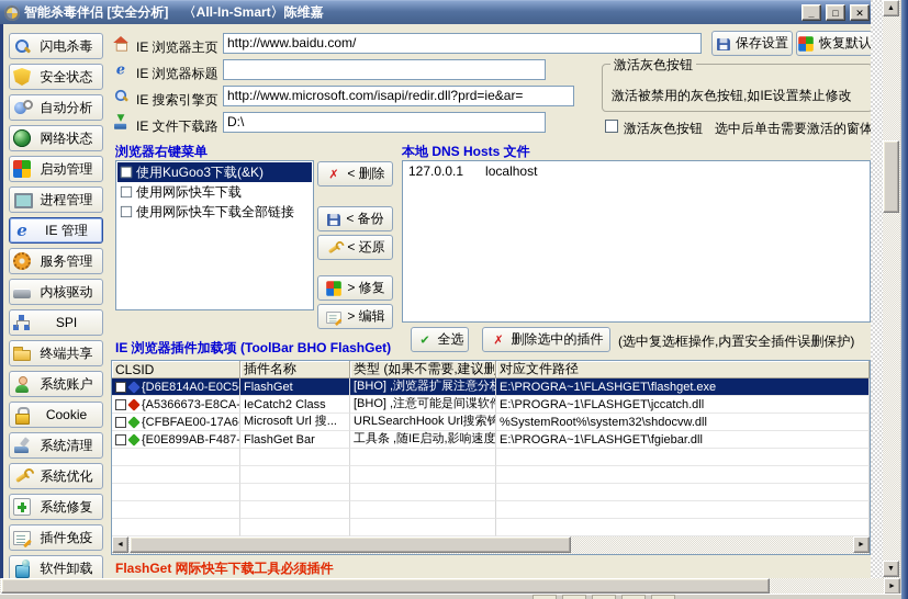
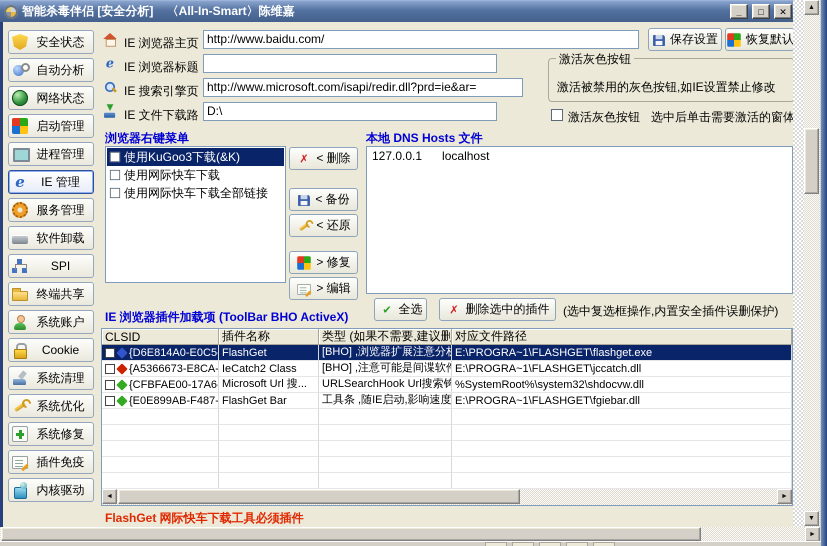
  智能杀毒伴侣 [安全分析] 〈All-In-Smart〉陈维嘉
  _
  □
  ✕
- 闪电杀毒
  安全状态
  自动分析
  网络状态
  启动管理
  进程管理
  IE 管理
  服务管理
- 内核驱动
+ 软件卸载
  SPI
  终端共享
  系统账户
  Cookie
  系统清理
  系统优化
  系统修复
  插件免疫
- 软件卸载
+ 内核驱动
  IE 浏览器主页
  http://www.baidu.com/
  保存设置
  恢复默认
  IE 浏览器标题
  IE 搜索引擎页
  http://www.microsoft.com/isapi/redir.dll?prd=ie&ar=
  IE 文件下载路
  D:\
  激活灰色按钮
  激活被禁用的灰色按钮,如IE设置禁止修改
  激活灰色按钮
  选中后单击需要激活的窗体
  浏览器右键菜单
  本地 DNS Hosts 文件
  使用KuGoo3下载(&K)
  使用网际快车下载
  使用网际快车下载全部链接
  < 删除
  < 备份
  < 还原
  > 修复
  > 编辑
  127.0.0.1 localhost
  全选
  删除选中的插件
  (选中复选框操作,内置安全插件误删保护)
- IE 浏览器插件加载项 (ToolBar BHO FlashGet)
+ IE 浏览器插件加载项 (ToolBar BHO ActiveX)
  CLSID
  插件名称
  类型 (如果不需要,建议删
  对应文件路径
  {D6E814A0-E0C5
  FlashGet
  [BHO] ,浏览器扩展注意分析
  E:\PROGRA~1\FLASHGET\flashget.exe
  {A5366673-E8CA-
  IeCatch2 Class
  [BHO] ,注意可能是间谍软件
  E:\PROGRA~1\FLASHGET\jccatch.dll
  {CFBFAE00-17A6
  Microsoft Url 搜...
  URLSearchHook Url搜索钩
  %SystemRoot%\system32\shdocvw.dll
  {E0E899AB-F487-
  FlashGet Bar
  工具条 ,随IE启动,影响速度
  E:\PROGRA~1\FLASHGET\fgiebar.dll
  FlashGet 网际快车下载工具必须插件
